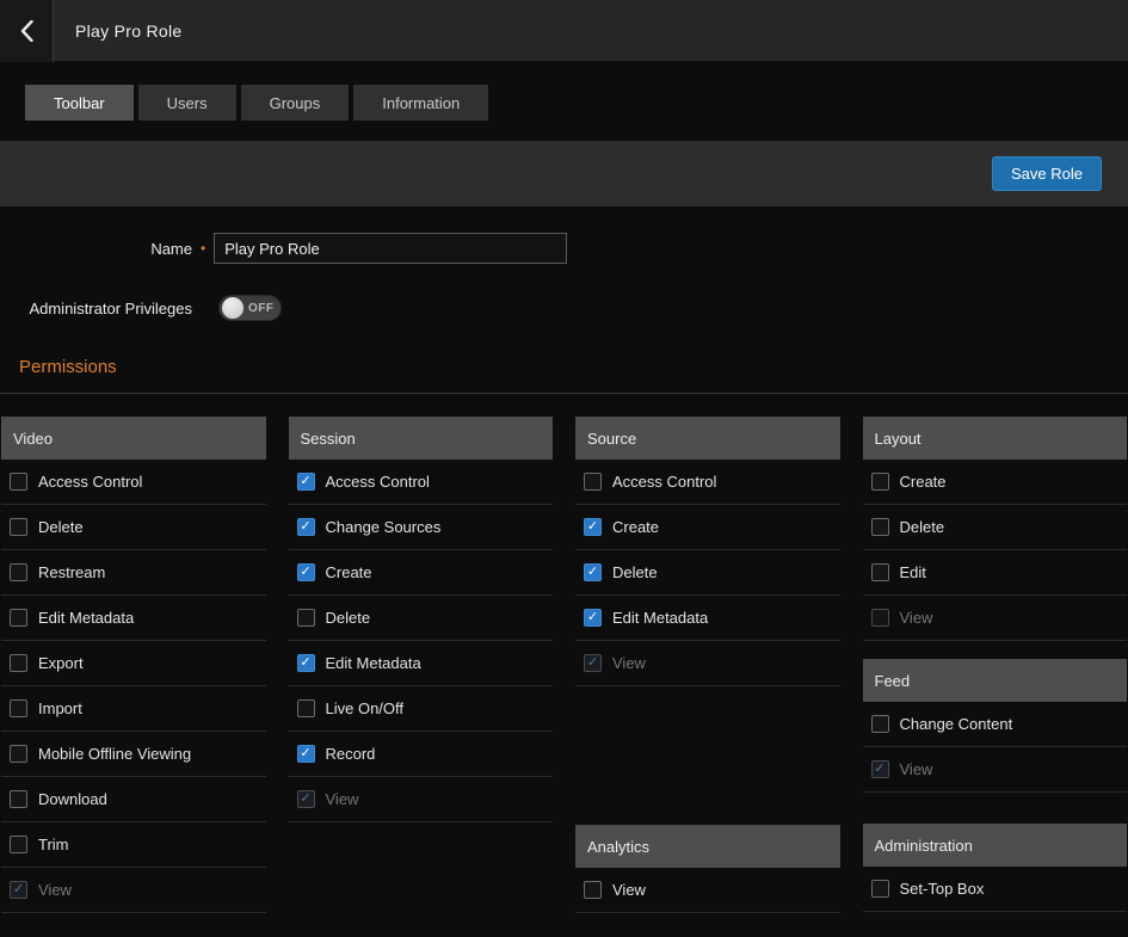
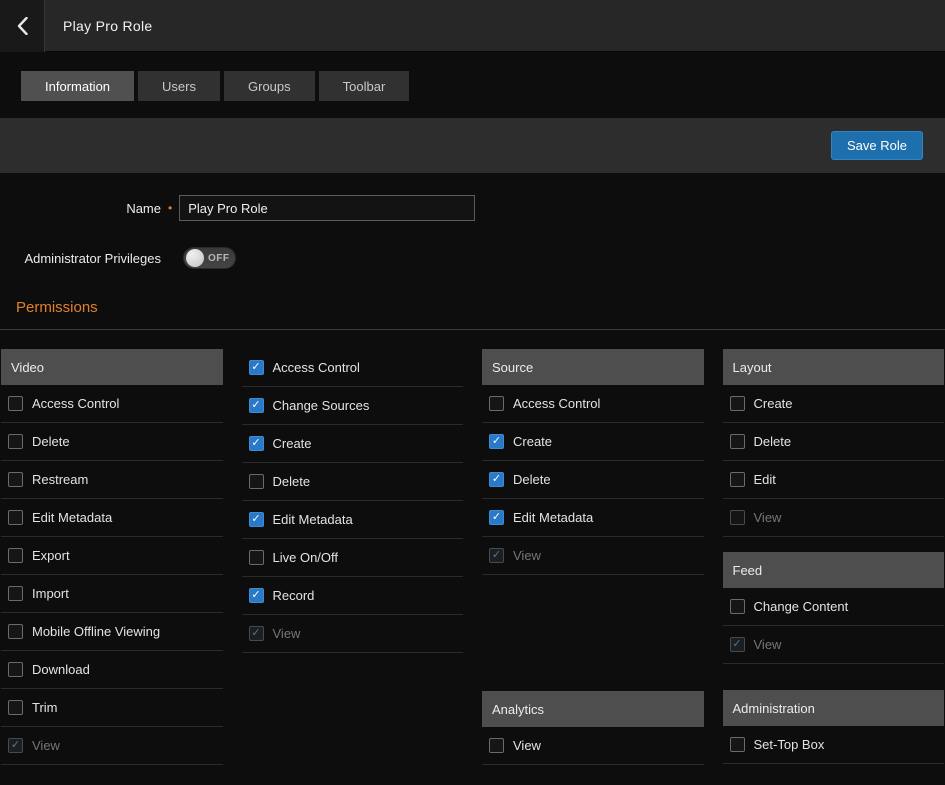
  Play Pro Role
- Toolbar
+ Information
  Users
  Groups
- Information
+ Toolbar
  Save Role
  Name
  •
  Play Pro Role
  Administrator Privileges
  OFF
  Permissions
  Video
  Access Control
  Delete
  Restream
  Edit Metadata
  Export
  Import
  Mobile Offline Viewing
  Download
  Trim
  ✓
  View
- Session
  ✓
  Access Control
  ✓
  Change Sources
  ✓
  Create
  Delete
  ✓
  Edit Metadata
  Live On/Off
  ✓
  Record
  ✓
  View
  Source
  Access Control
  ✓
  Create
  ✓
  Delete
  ✓
  Edit Metadata
  ✓
  View
  Analytics
  View
  Layout
  Create
  Delete
  Edit
  View
  Feed
  Change Content
  ✓
  View
  Administration
  Set-Top Box
